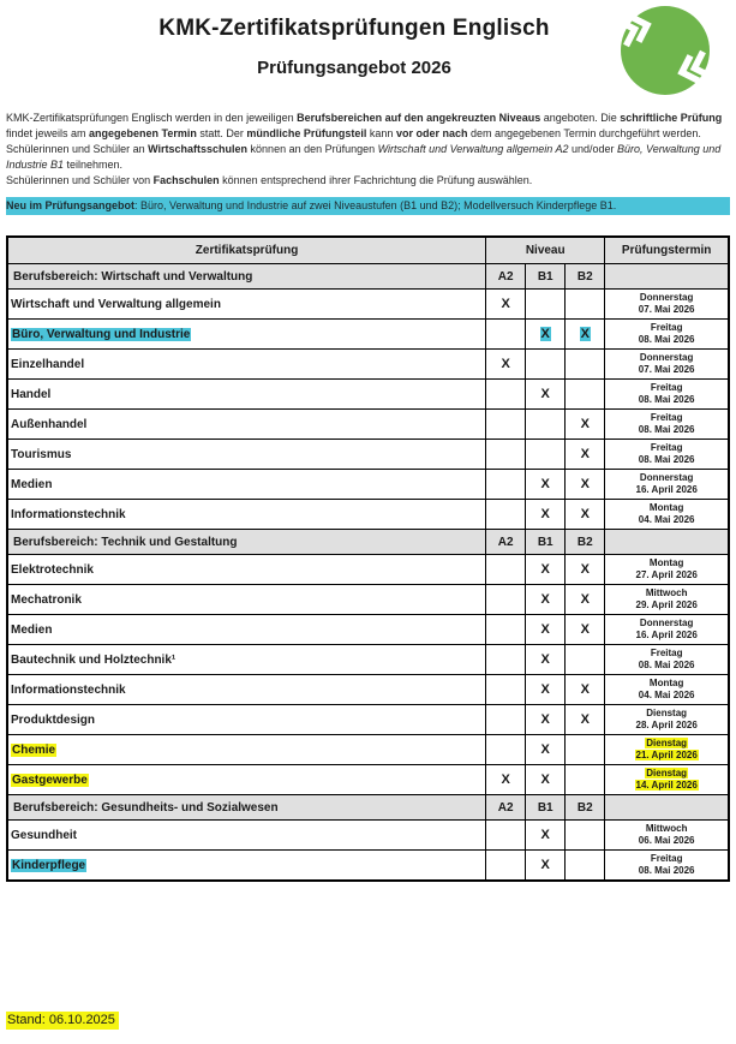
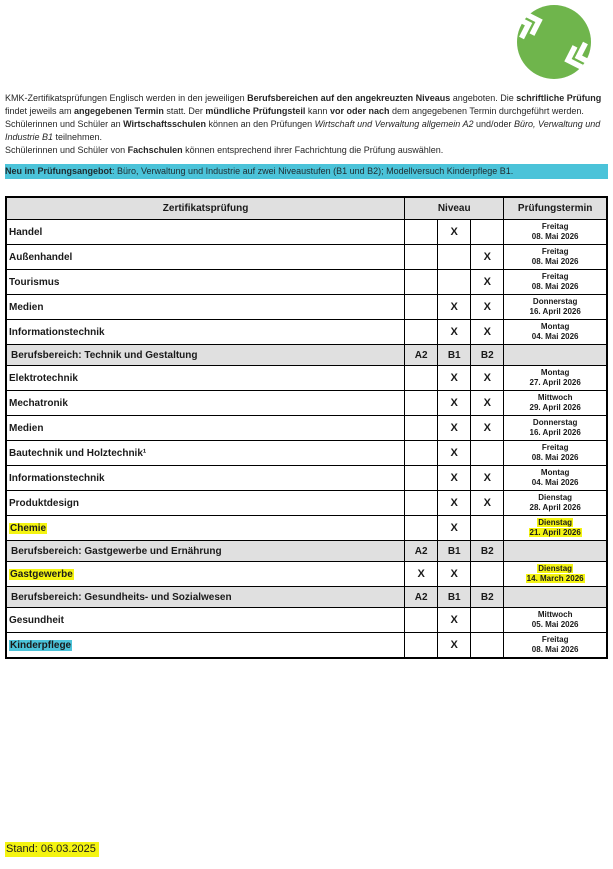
- KMK-Zertifikatsprüfungen Englisch
- Prüfungsangebot 2026
  KMK-Zertifikatsprüfungen Englisch werden in den jeweiligen Berufsbereichen auf den angekreuzten Niveaus angeboten. Die schriftliche Prüfung findet jeweils am angegebenen Termin statt. Der mündliche Prüfungsteil kann vor oder nach dem angegebenen Termin durchgeführt werden.
  Schülerinnen und Schüler an Wirtschaftsschulen können an den Prüfungen Wirtschaft und Verwaltung allgemein A2 und/oder Büro, Verwaltung und Industrie B1 teilnehmen.
  Schülerinnen und Schüler von Fachschulen können entsprechend ihrer Fachrichtung die Prüfung auswählen.
  Neu im Prüfungsangebot: Büro, Verwaltung und Industrie auf zwei Niveaustufen (B1 und B2); Modellversuch Kinderpflege B1.
  Zertifikatsprüfung	Niveau	Prüfungstermin
- Berufsbereich: Wirtschaft und Verwaltung	A2	B1	B2
- Wirtschaft und Verwaltung allgemein	X			Donnerstag07. Mai 2026
- Büro, Verwaltung und Industrie		X	X	Freitag08. Mai 2026
- Einzelhandel	X			Donnerstag07. Mai 2026
  Handel		X		Freitag08. Mai 2026
  Außenhandel			X	Freitag08. Mai 2026
  Tourismus			X	Freitag08. Mai 2026
  Medien		X	X	Donnerstag16. April 2026
  Informationstechnik		X	X	Montag04. Mai 2026
  Berufsbereich: Technik und Gestaltung	A2	B1	B2
  Elektrotechnik		X	X	Montag27. April 2026
  Mechatronik		X	X	Mittwoch29. April 2026
  Medien		X	X	Donnerstag16. April 2026
  Bautechnik und Holztechnik¹		X		Freitag08. Mai 2026
  Informationstechnik		X	X	Montag04. Mai 2026
  Produktdesign		X	X	Dienstag28. April 2026
  Chemie		X		Dienstag21. April 2026
+ Berufsbereich: Gastgewerbe und Ernährung	A2	B1	B2
- Gastgewerbe	X	X		Dienstag14. April 2026
+ Gastgewerbe	X	X		Dienstag14. March 2026
  Berufsbereich: Gesundheits- und Sozialwesen	A2	B1	B2
- Gesundheit		X		Mittwoch06. Mai 2026
+ Gesundheit		X		Mittwoch05. Mai 2026
  Kinderpflege		X		Freitag08. Mai 2026
- Stand: 06.10.2025
+ Stand: 06.03.2025
